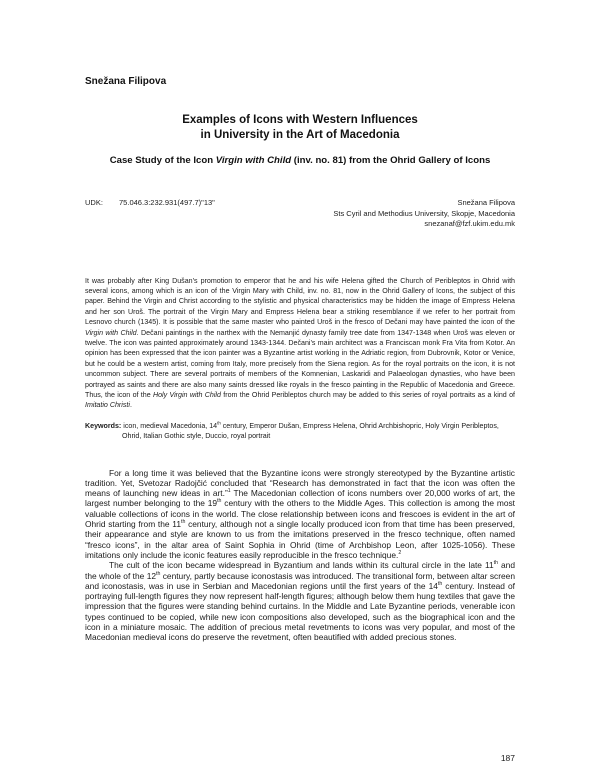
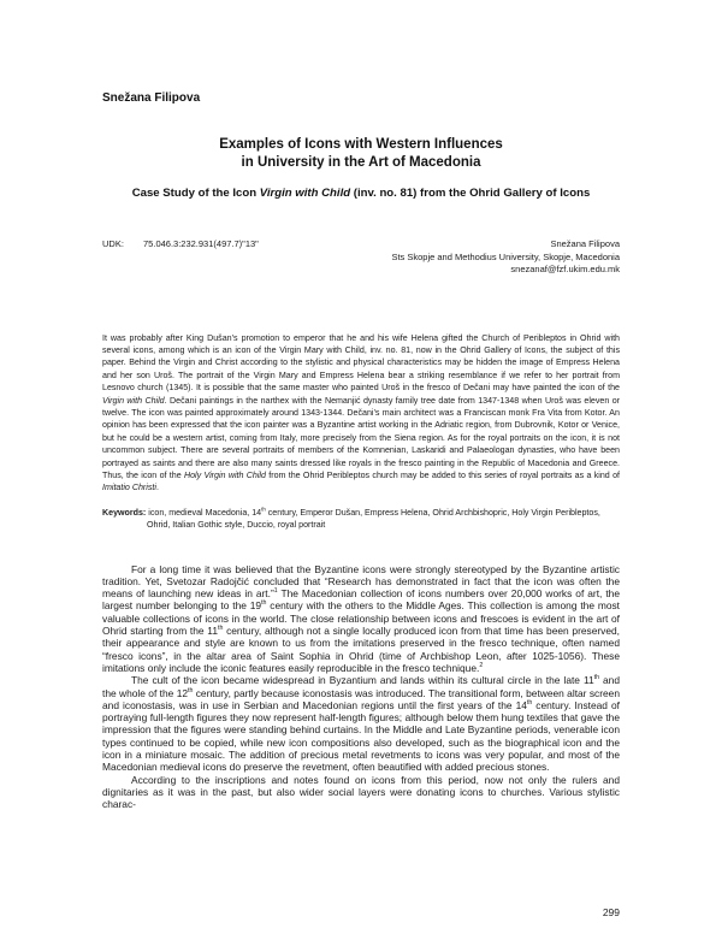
  Snežana Filipova
  Examples of Icons with Western Influences
  in University in the Art of Macedonia
  Case Study of the Icon Virgin with Child (inv. no. 81) from the Ohrid Gallery of Icons
  UDK: 75.046.3:232.931(497.7)"13"
  Snežana Filipova
- Sts Cyril and Methodius University, Skopje, Macedonia
+ Sts Skopje and Methodius University, Skopje, Macedonia
  snezanaf@fzf.ukim.edu.mk
  It was probably after King Dušan’s promotion to emperor that he and his wife Helena gifted the Church of Peribleptos in Ohrid with several icons, among which is an icon of the Virgin Mary with Child, inv. no. 81, now in the Ohrid Gallery of Icons, the subject of this paper. Behind the Virgin and Christ according to the stylistic and physical characteristics may be hidden the image of Empress Helena and her son Uroš. The portrait of the Virgin Mary and Empress Helena bear a striking resemblance if we refer to her portrait from Lesnovo church (1345). It is possible that the same master who painted Uroš in the fresco of Dečani may have painted the icon of the Virgin with Child. Dečani paintings in the narthex with the Nemanjić dynasty family tree date from 1347-1348 when Uroš was eleven or twelve. The icon was painted approximately around 1343-1344. Dečani’s main architect was a Franciscan monk Fra Vita from Kotor. An opinion has been expressed that the icon painter was a Byzantine artist working in the Adriatic region, from Dubrovnik, Kotor or Venice, but he could be a western artist, coming from Italy, more precisely from the Siena region. As for the royal portraits on the icon, it is not uncommon subject. There are several portraits of members of the Komnenian, Laskaridi and Palaeologan dynasties, who have been portrayed as saints and there are also many saints dressed like royals in the fresco painting in the Republic of Macedonia and Greece. Thus, the icon of the Holy Virgin with Child from the Ohrid Peribleptos church may be added to this series of royal portraits as a kind of Imitatio Christi.
  Keywords: icon, medieval Macedonia, 14 century, Emperor Dušan, Empress Helena, Ohrid Archbishopric, Holy Virgin Peribleptos, Ohrid, Italian Gothic style, Duccio, royal portrait
  For a long time it was believed that the Byzantine icons were strongly stereotyped by the Byzantine artistic tradition. Yet, Svetozar Radojčić concluded that “Research has demonstrated in fact that the icon was often the means of launching new ideas in art.” The Macedonian collection of icons numbers over 20,000 works of art, the largest number belonging to the 19 century with the others to the Middle Ages. This collection is among the most valuable collections of icons in the world. The close relationship between icons and frescoes is evident in the art of Ohrid starting from the 11 century, although not a single locally produced icon from that time has been preserved, their appearance and style are known to us from the imitations preserved in the fresco technique, often named “fresco icons”, in the altar area of Saint Sophia in Ohrid (time of Archbishop Leon, after 1025-1056). These imitations only include the iconic features easily reproducible in the fresco technique.
  The cult of the icon became widespread in Byzantium and lands within its cultural circle in the late 11 and the whole of the 12 century, partly because iconostasis was introduced. The transitional form, between altar screen and iconostasis, was in use in Serbian and Macedonian regions until the first years of the 14 century. Instead of portraying full-length figures they now represent half-length figures; although below them hung textiles that gave the impression that the figures were standing behind curtains. In the Middle and Late Byzantine periods, venerable icon types continued to be copied, while new icon compositions also developed, such as the biographical icon and the icon in a miniature mosaic. The addition of precious metal revetments to icons was very popular, and most of the Macedonian medieval icons do preserve the revetment, often beautified with added precious stones.
+ According to the inscriptions and notes found on icons from this period, now not only the rulers and dignitaries as it was in the past, but also wider social layers were donating icons to churches. Various stylistic charac-
- 187
+ 299
